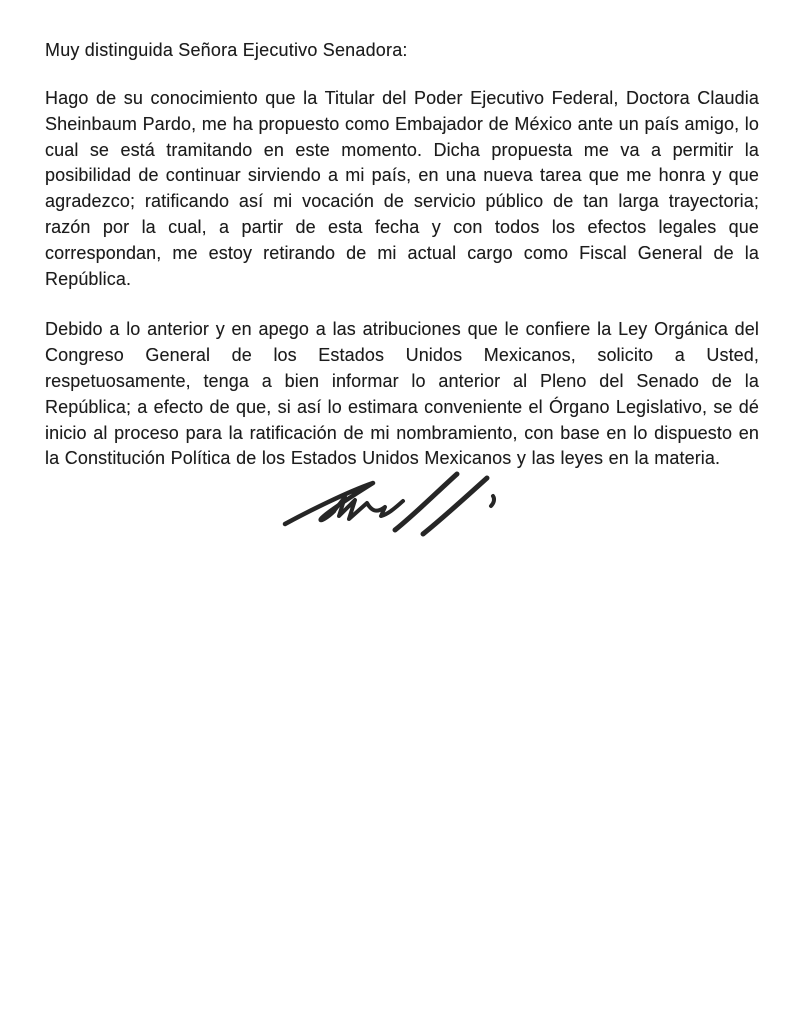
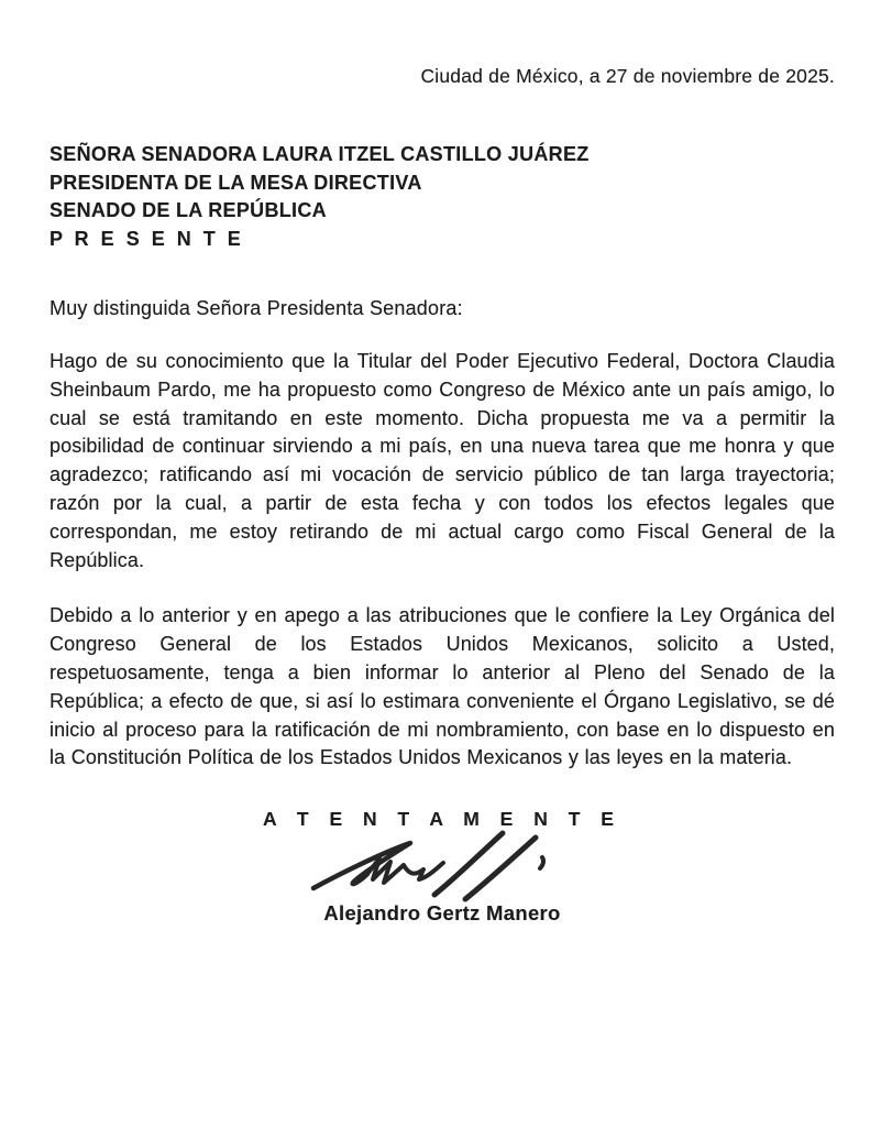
+ Ciudad de México, a 27 de noviembre de 2025.
+ SEÑORA SENADORA LAURA ITZEL CASTILLO JUÁREZ
+ PRESIDENTA DE LA MESA DIRECTIVA
+ SENADO DE LA REPÚBLICA
+ P R E S E N T E
- Muy distinguida Señora Ejecutivo Senadora:
+ Muy distinguida Señora Presidenta Senadora:
- Hago de su conocimiento que la Titular del Poder Ejecutivo Federal, Doctora Claudia Sheinbaum Pardo, me ha propuesto como Embajador de México ante un país amigo, lo cual se está tramitando en este momento. Dicha propuesta me va a permitir la posibilidad de continuar sirviendo a mi país, en una nueva tarea que me honra y que agradezco; ratificando así mi vocación de servicio público de tan larga trayectoria; razón por la cual, a partir de esta fecha y con todos los efectos legales que correspondan, me estoy retirando de mi actual cargo como Fiscal General de la República.
+ Hago de su conocimiento que la Titular del Poder Ejecutivo Federal, Doctora Claudia Sheinbaum Pardo, me ha propuesto como Congreso de México ante un país amigo, lo cual se está tramitando en este momento. Dicha propuesta me va a permitir la posibilidad de continuar sirviendo a mi país, en una nueva tarea que me honra y que agradezco; ratificando así mi vocación de servicio público de tan larga trayectoria; razón por la cual, a partir de esta fecha y con todos los efectos legales que correspondan, me estoy retirando de mi actual cargo como Fiscal General de la República.
  Debido a lo anterior y en apego a las atribuciones que le confiere la Ley Orgánica del Congreso General de los Estados Unidos Mexicanos, solicito a Usted, respetuosamente, tenga a bien informar lo anterior al Pleno del Senado de la República; a efecto de que, si así lo estimara conveniente el Órgano Legislativo, se dé inicio al proceso para la ratificación de mi nombramiento, con base en lo dispuesto en la Constitución Política de los Estados Unidos Mexicanos y las leyes en la materia.
+ A T E N T A M E N T E
+ Alejandro Gertz Manero
